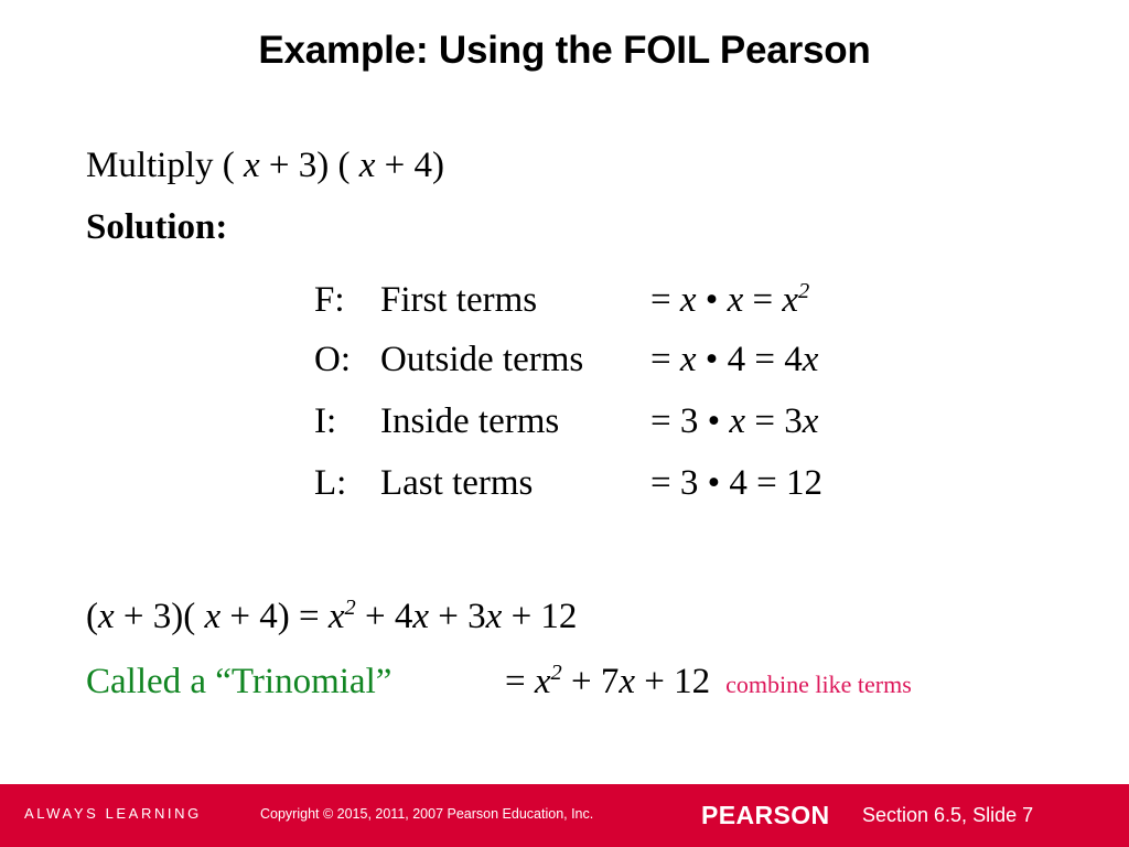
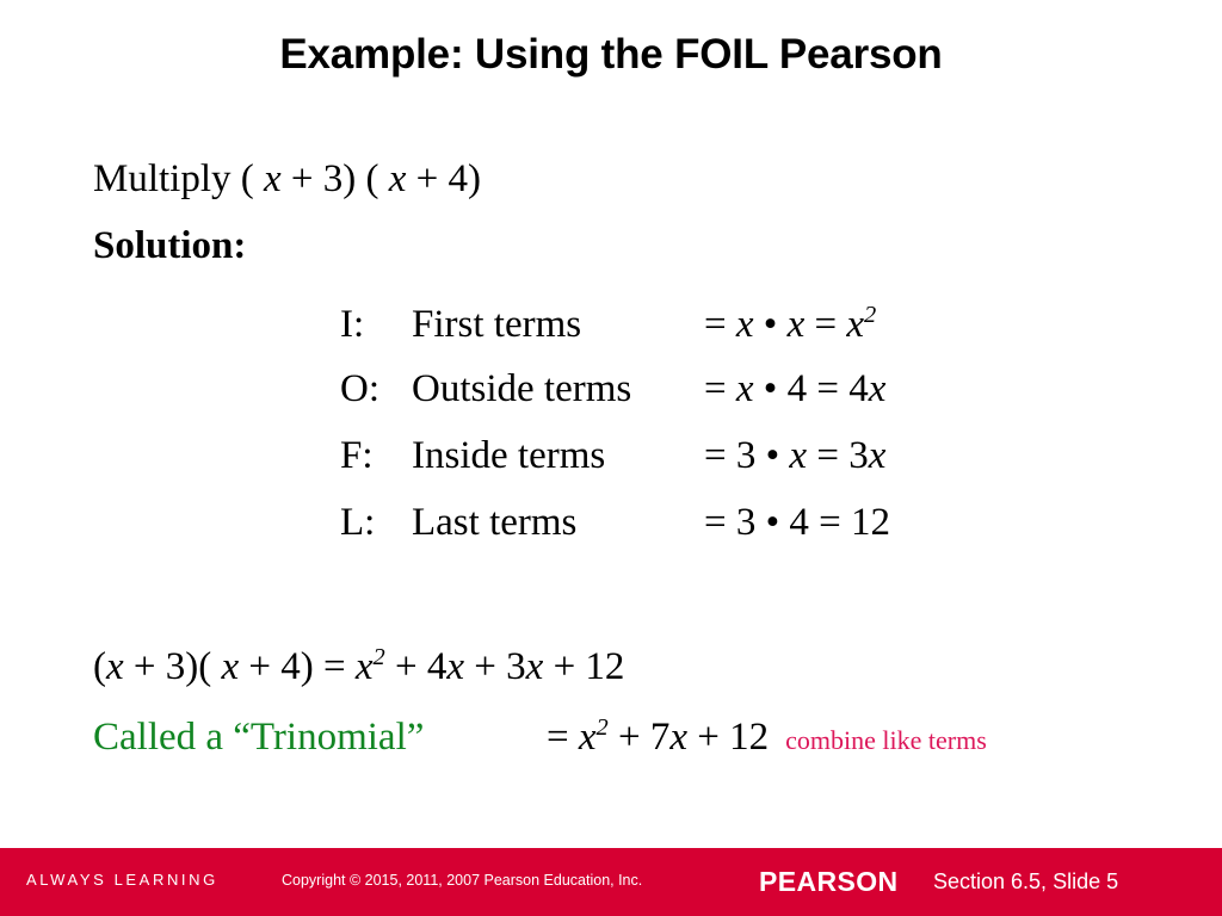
  Example: Using the FOIL Pearson
  Multiply ( x + 3) ( x + 4)
  Solution:
- F: First terms = x • x = x2
+ I: First terms = x • x = x2
  O: Outside terms = x • 4 = 4x
- I: Inside terms = 3 • x = 3x
+ F: Inside terms = 3 • x = 3x
  L: Last terms = 3 • 4 = 12
  (x + 3)( x + 4) = x2 + 4x + 3x + 12
  Called a “Trinomial” = x2 + 7x + 12 combine like terms
  ALWAYS LEARNING
  Copyright © 2015, 2011, 2007 Pearson Education, Inc.
  PEARSON
- Section 6.5, Slide 7
+ Section 6.5, Slide 5
